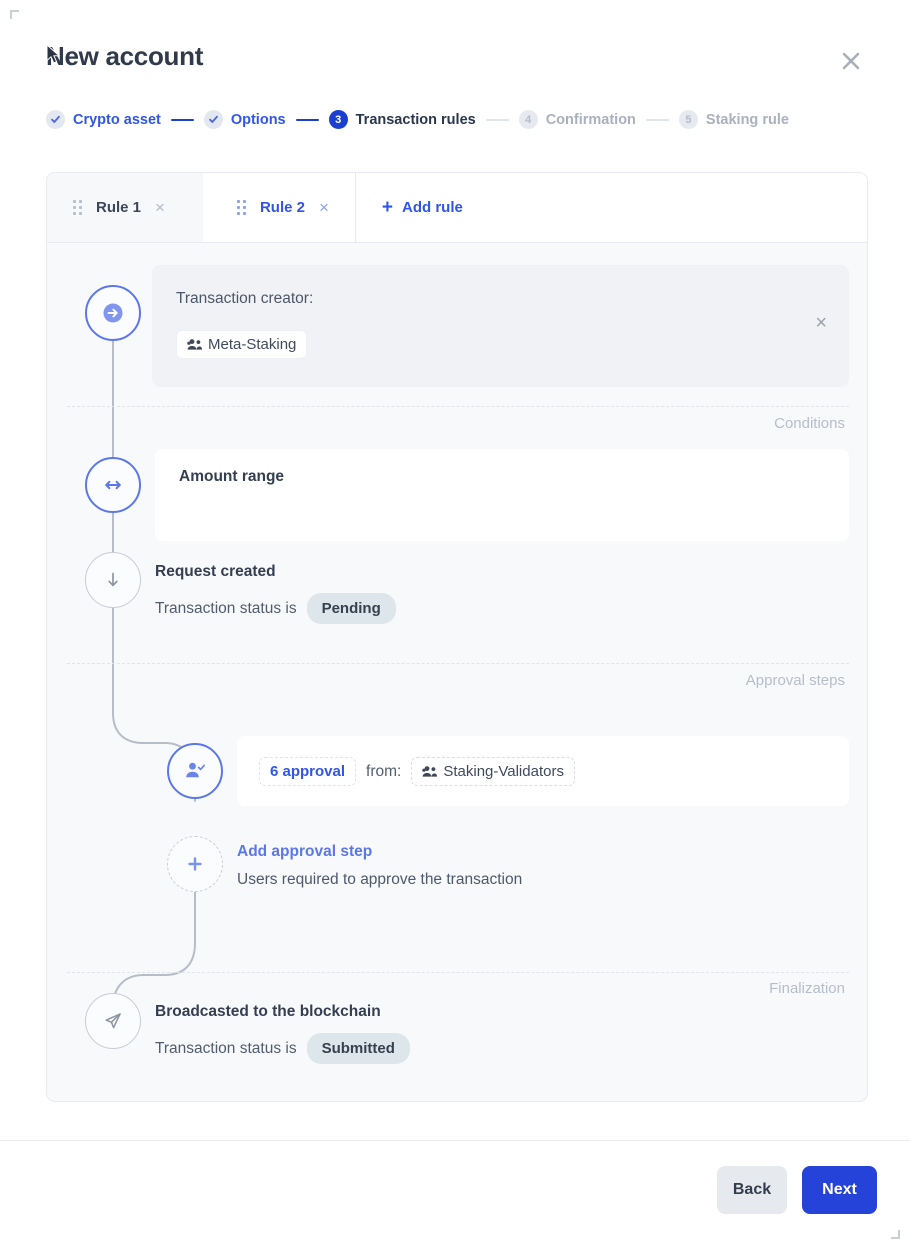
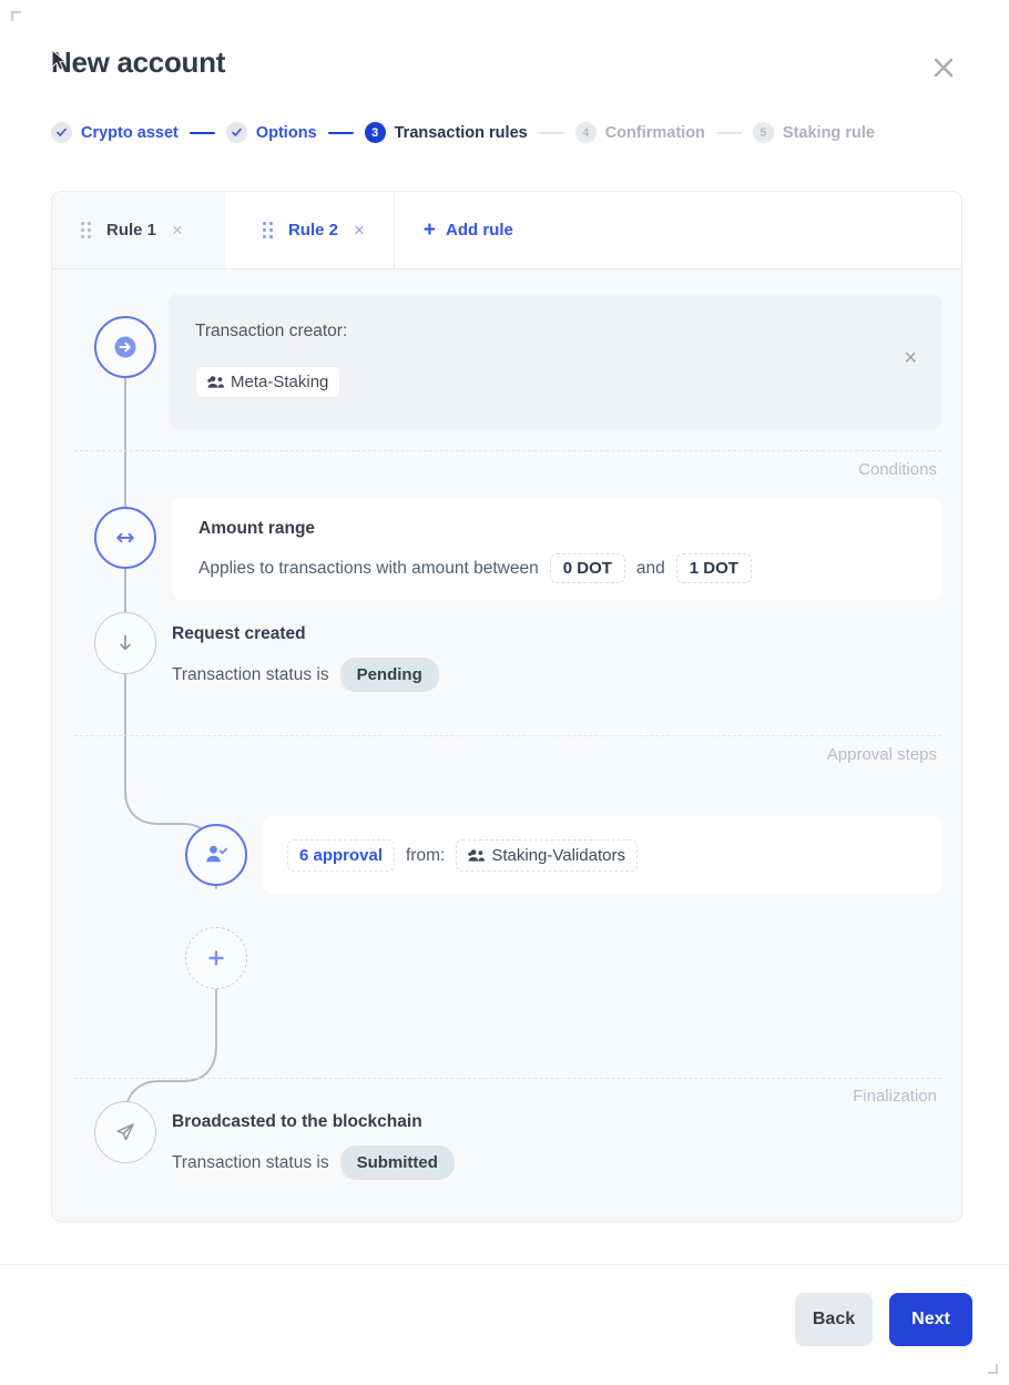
  ew account
  Crypto asset
  Options
  3
  Transaction rules
  4
  Confirmation
  5
  Staking rule
  Rule 1
  ×
  Rule 2
  ×
  +
  Add rule
  Transaction creator:
  Meta-Staking
  ×
  Conditions
  Amount range
+ Applies to transactions with amount between
+ 0 DOT
+ and
+ 1 DOT
  Request created
  Transaction status is
  Pending
  Approval steps
  6 approval
  from:
  Staking-Validators
- Add approval step
- Users required to approve the transaction
  Finalization
  Broadcasted to the blockchain
  Transaction status is
  Submitted
  Back
  Next
